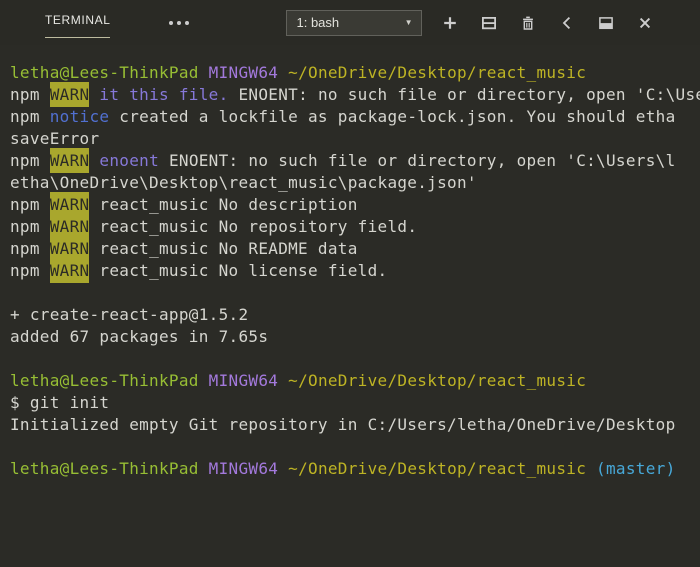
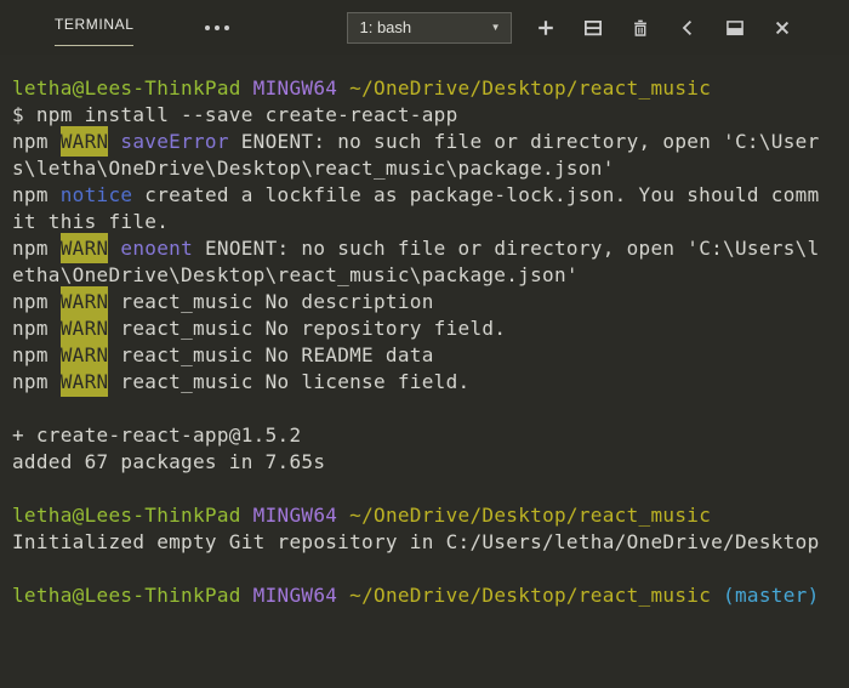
  TERMINAL
  1: bash
  ▼
  letha@Lees-ThinkPad MINGW64 ~/OneDrive/Desktop/react_music
+ $ npm install --save create-react-app
- npm WARN it this file. ENOENT: no such file or directory, open 'C:\Us
+ npm WARN saveError ENOENT: no such file or directory, open 'C:\User
+ s\letha\OneDrive\Desktop\react_music\package.json'
- npm notice created a lockfile as package-lock.json. You should etha
+ npm notice created a lockfile as package-lock.json. You should comm
- saveError
+ it this file.
  npm WARN enoent ENOENT: no such file or directory, open 'C:\Users\l
  etha\OneDrive\Desktop\react_music\package.json'
  npm WARN react_music No description
  npm WARN react_music No repository field.
  npm WARN react_music No README data
  npm WARN react_music No license field.
  + create-react-app@1.5.2
  added 67 packages in 7.65s
  letha@Lees-ThinkPad MINGW64 ~/OneDrive/Desktop/react_music
- $ git init
  Initialized empty Git repository in C:/Users/letha/OneDrive/Desktop
  letha@Lees-ThinkPad MINGW64 ~/OneDrive/Desktop/react_music (master)
